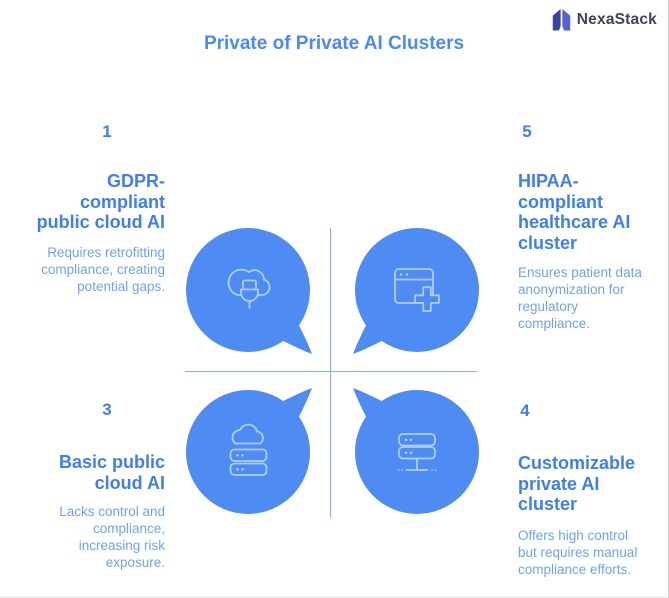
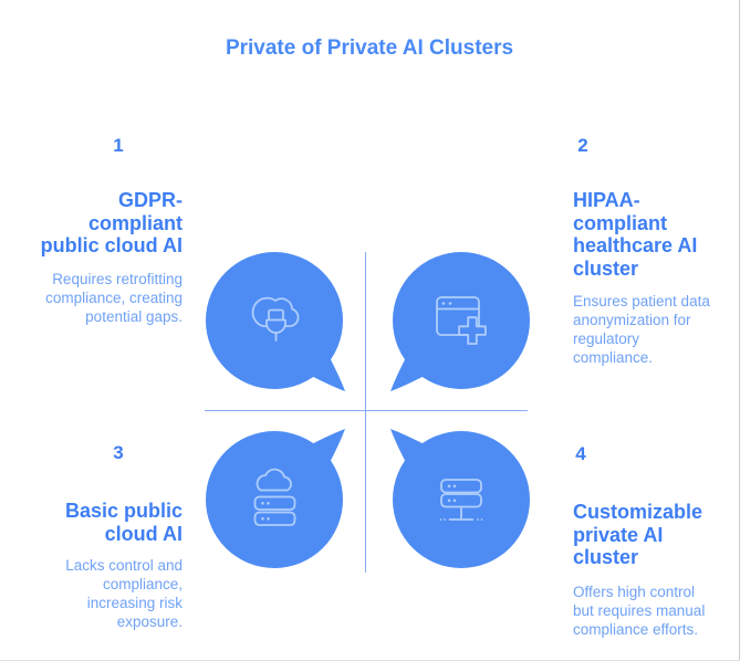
- NexaStack
  Private of Private AI Clusters
  1
- 5
+ 2
  3
  4
  GDPR-
  compliant
  public cloud AI
  Requires retrofitting
  compliance, creating
  potential gaps.
  HIPAA-
  compliant
  healthcare AI
  cluster
  Ensures patient data
  anonymization for
  regulatory
  compliance.
  Basic public
  cloud AI
  Lacks control and
  compliance,
  increasing risk
  exposure.
  Customizable
  private AI
  cluster
  Offers high control
  but requires manual
  compliance efforts.
